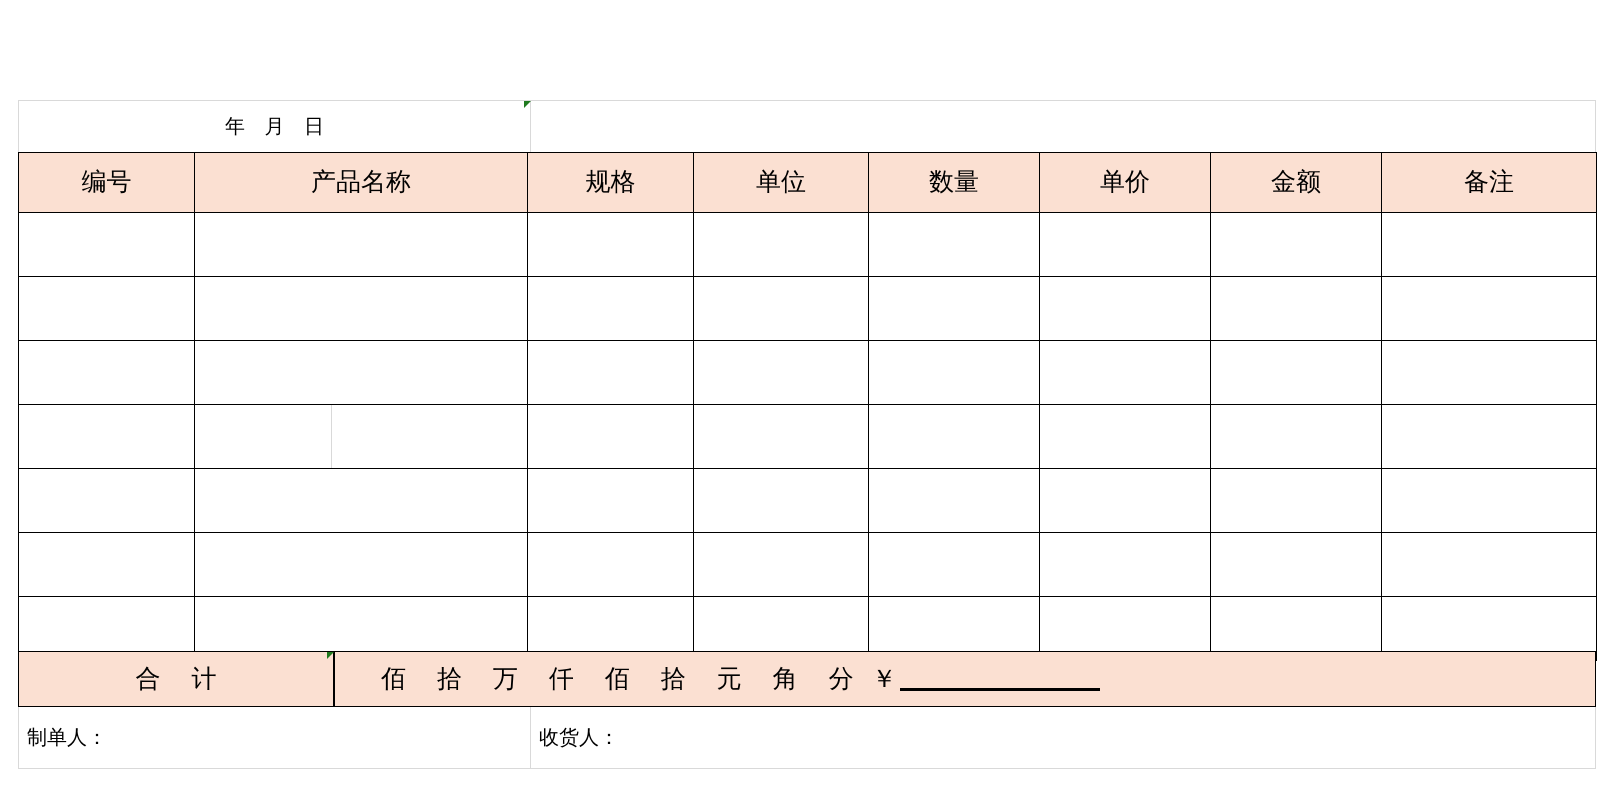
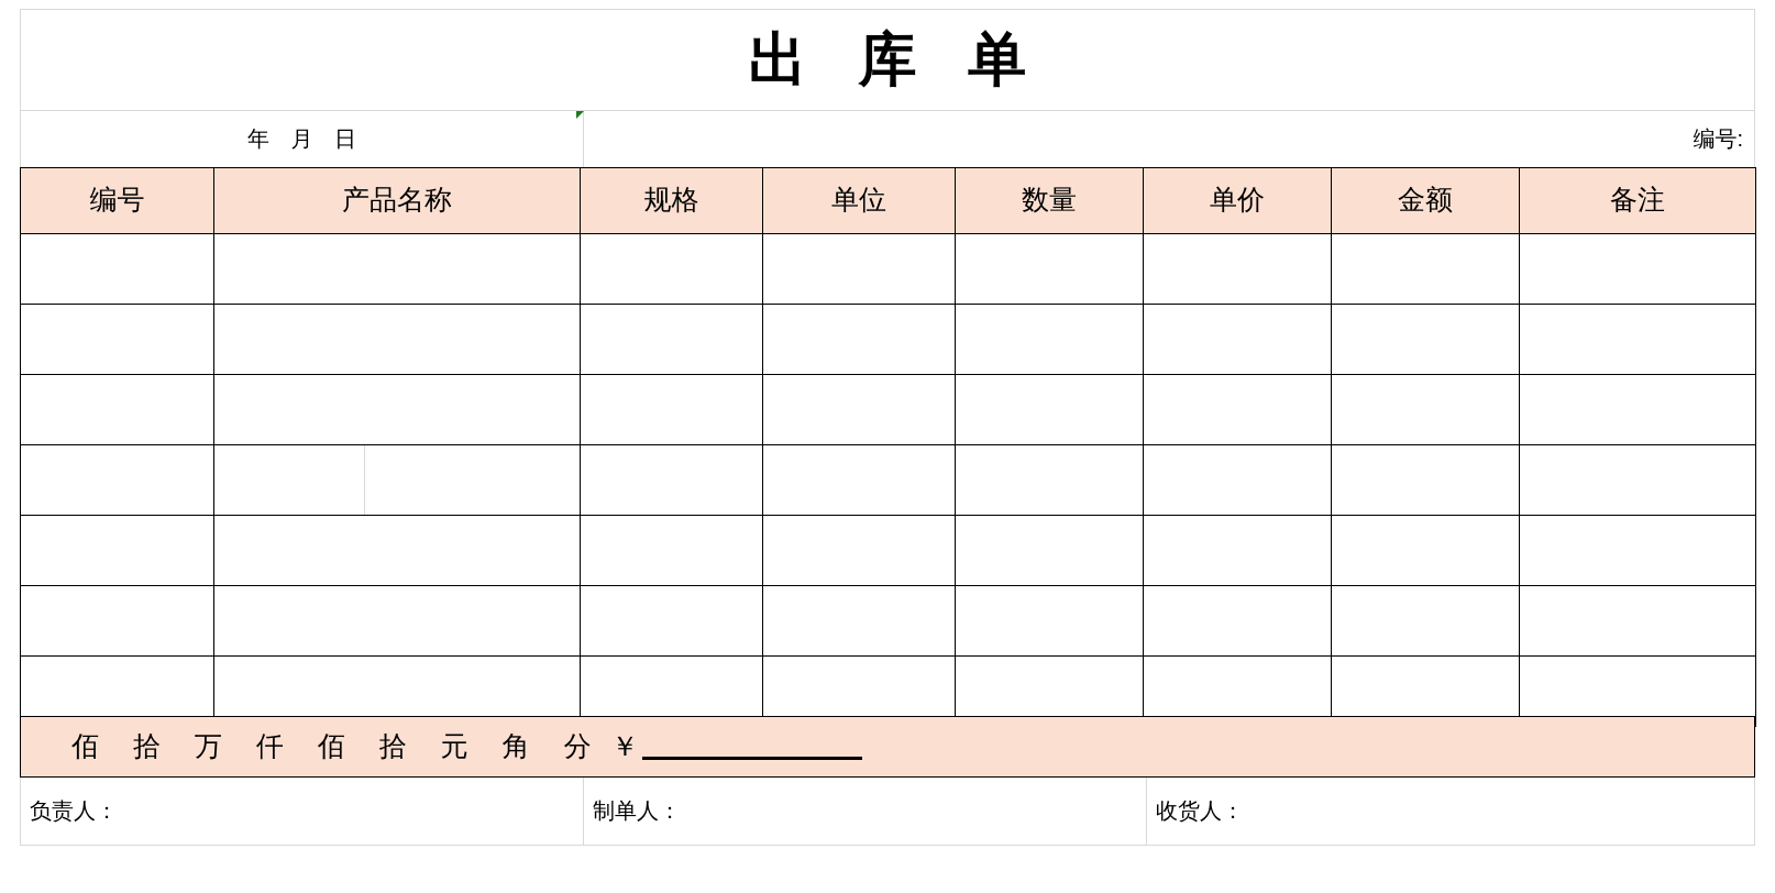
+ 出 库 单
  年 月 日
+ 编号:
  编号	产品名称	规格	单位	数量	单价	金额	备注
- 合 计
  佰 拾 万 仟 佰 拾 元 角 分
  ￥
+ 负责人：
  制单人：
  收货人：
